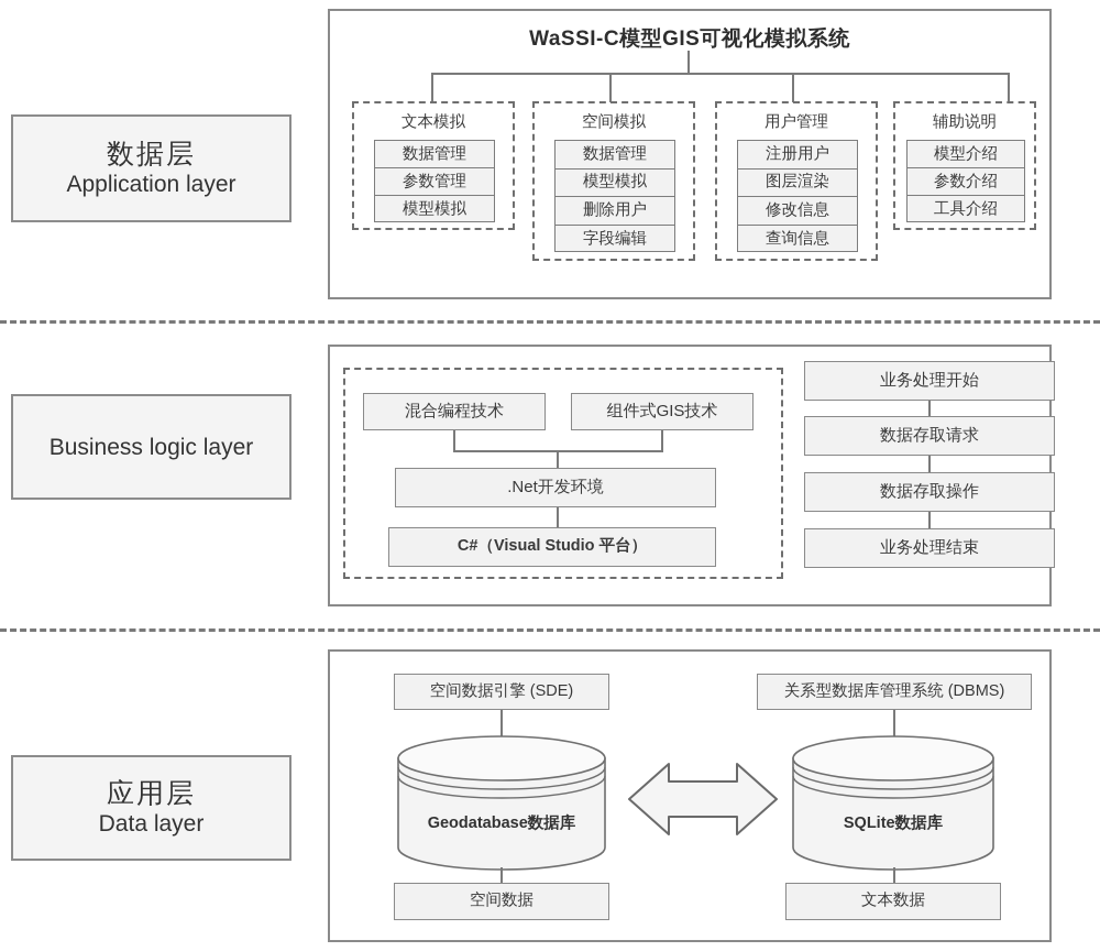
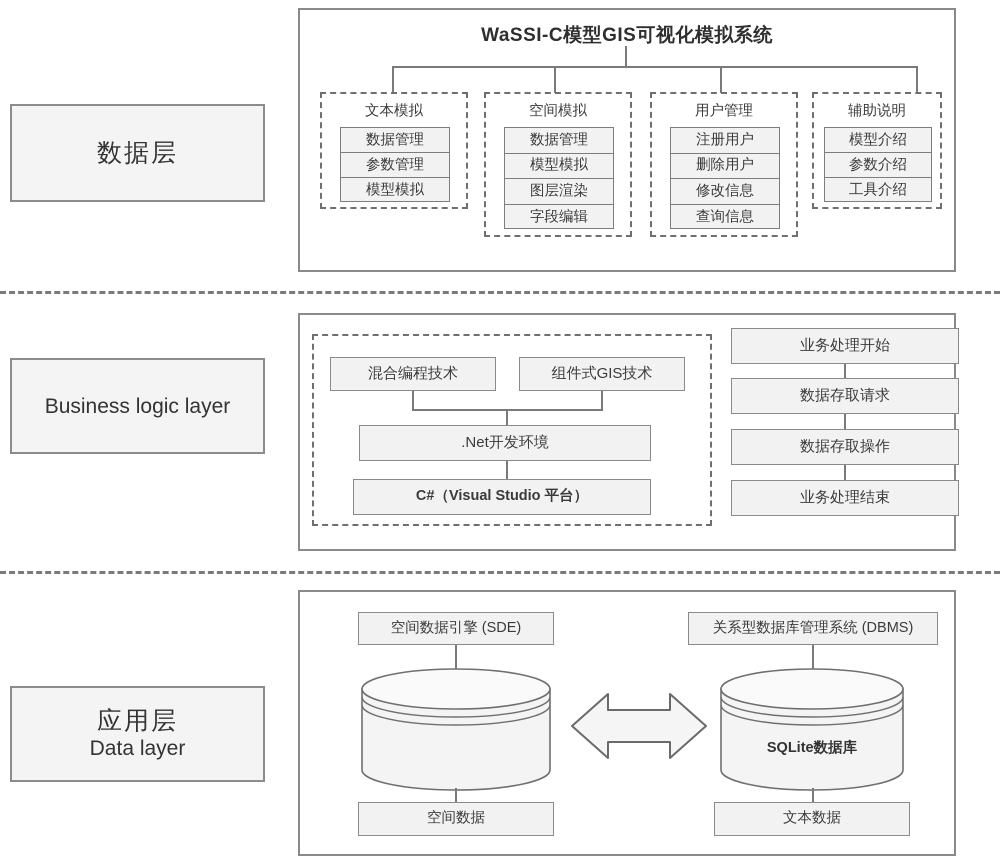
  数据层
- Application layer
  WaSSI-C模型GIS可视化模拟系统
  文本模拟
  数据管理
  参数管理
  模型模拟
  空间模拟
  数据管理
  模型模拟
- 删除用户
+ 图层渲染
  字段编辑
  用户管理
  注册用户
- 图层渲染
+ 删除用户
  修改信息
  查询信息
  辅助说明
  模型介绍
  参数介绍
  工具介绍
  Business logic layer
  混合编程技术
  组件式GIS技术
  .Net开发环境
  C#（Visual Studio 平台）
  业务处理开始
  数据存取请求
  数据存取操作
  业务处理结束
  应用层
  Data layer
  空间数据引擎 (SDE)
- Geodatabase数据库
  空间数据
  关系型数据库管理系统 (DBMS)
  SQLite数据库
  文本数据
